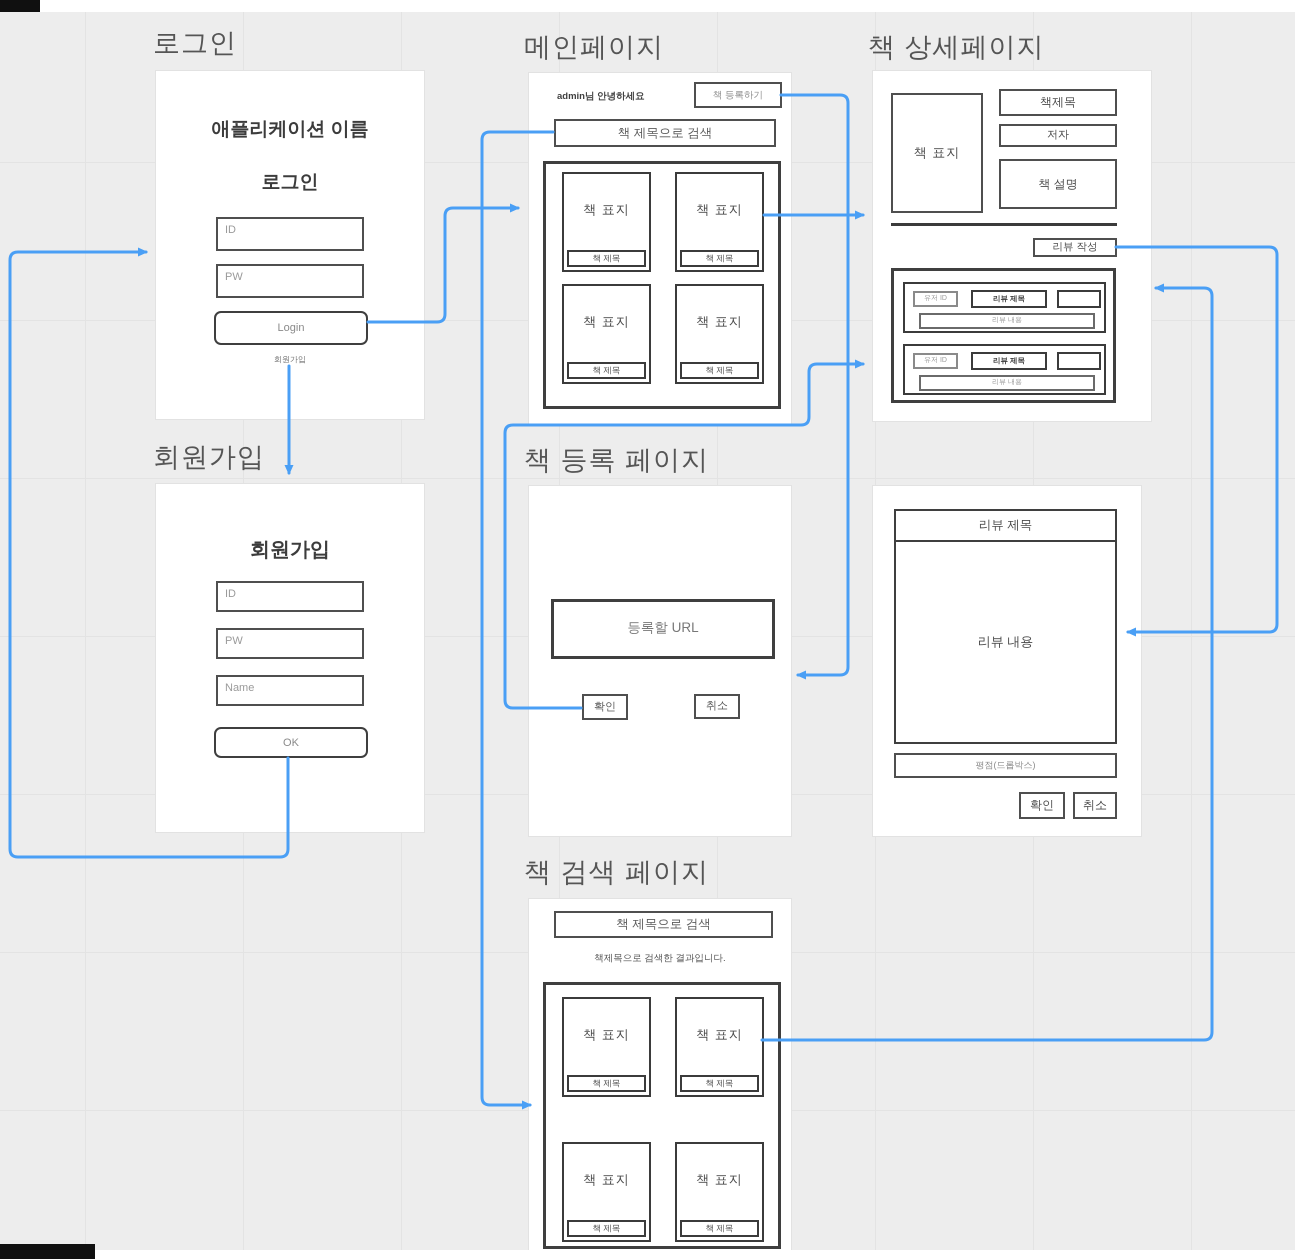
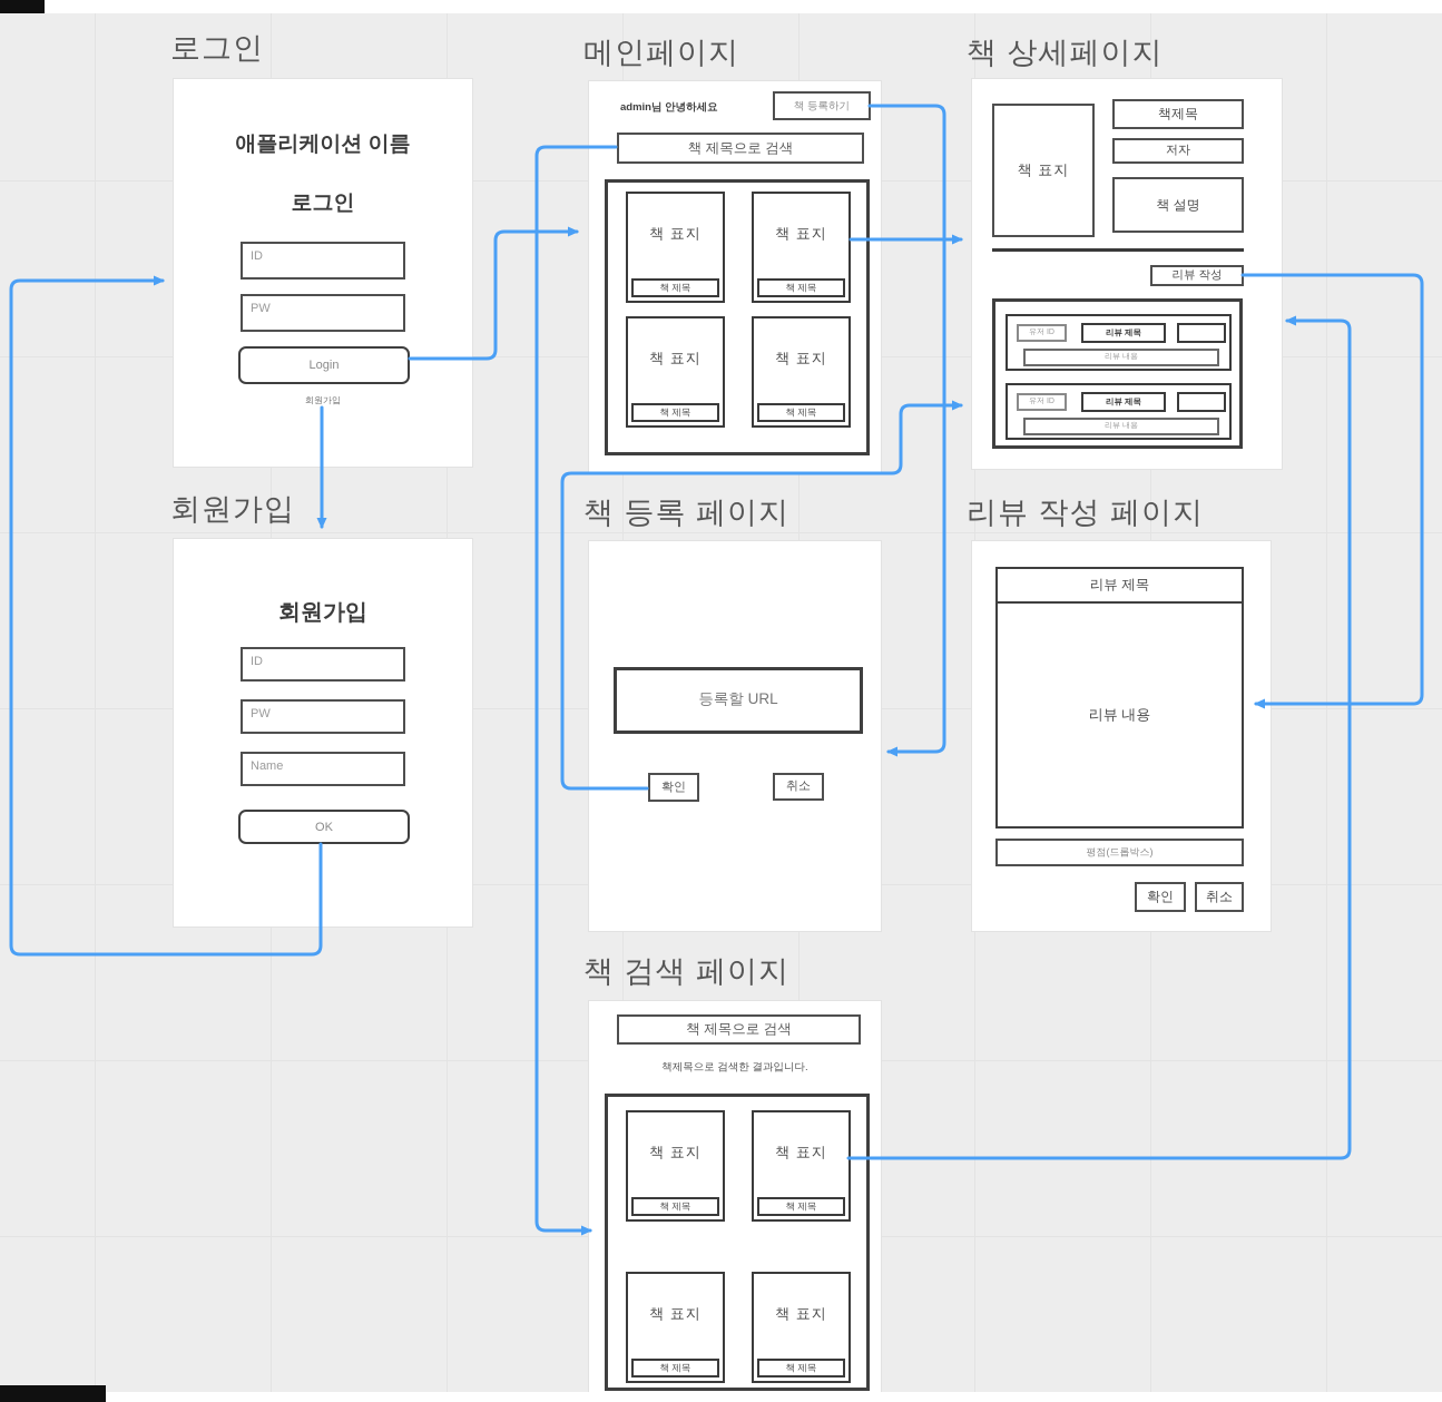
  로그인
  메인페이지
  책 상세페이지
  회원가입
  책 등록 페이지
+ 리뷰 작성 페이지
  책 검색 페이지
  애플리케이션 이름
  로그인
  ID
  PW
  Login
  회원가입
  회원가입
  ID
  PW
  Name
  OK
  admin님 안녕하세요
  책 등록하기
  책 제목으로 검색
  책 표지
  책 제목
  책 표지
  책 제목
  책 표지
  책 제목
  책 표지
  책 제목
  등록할 URL
  확인
  취소
  책 제목으로 검색
  책제목으로 검색한 결과입니다.
  책 표지
  책 제목
  책 표지
  책 제목
  책 표지
  책 제목
  책 표지
  책 제목
  책 표지
  책제목
  저자
  책 설명
  리뷰 작성
  리뷰 제목
  리뷰 제목
  리뷰 제목
  리뷰 내용
  평점(드롭박스)
  확인
  취소
